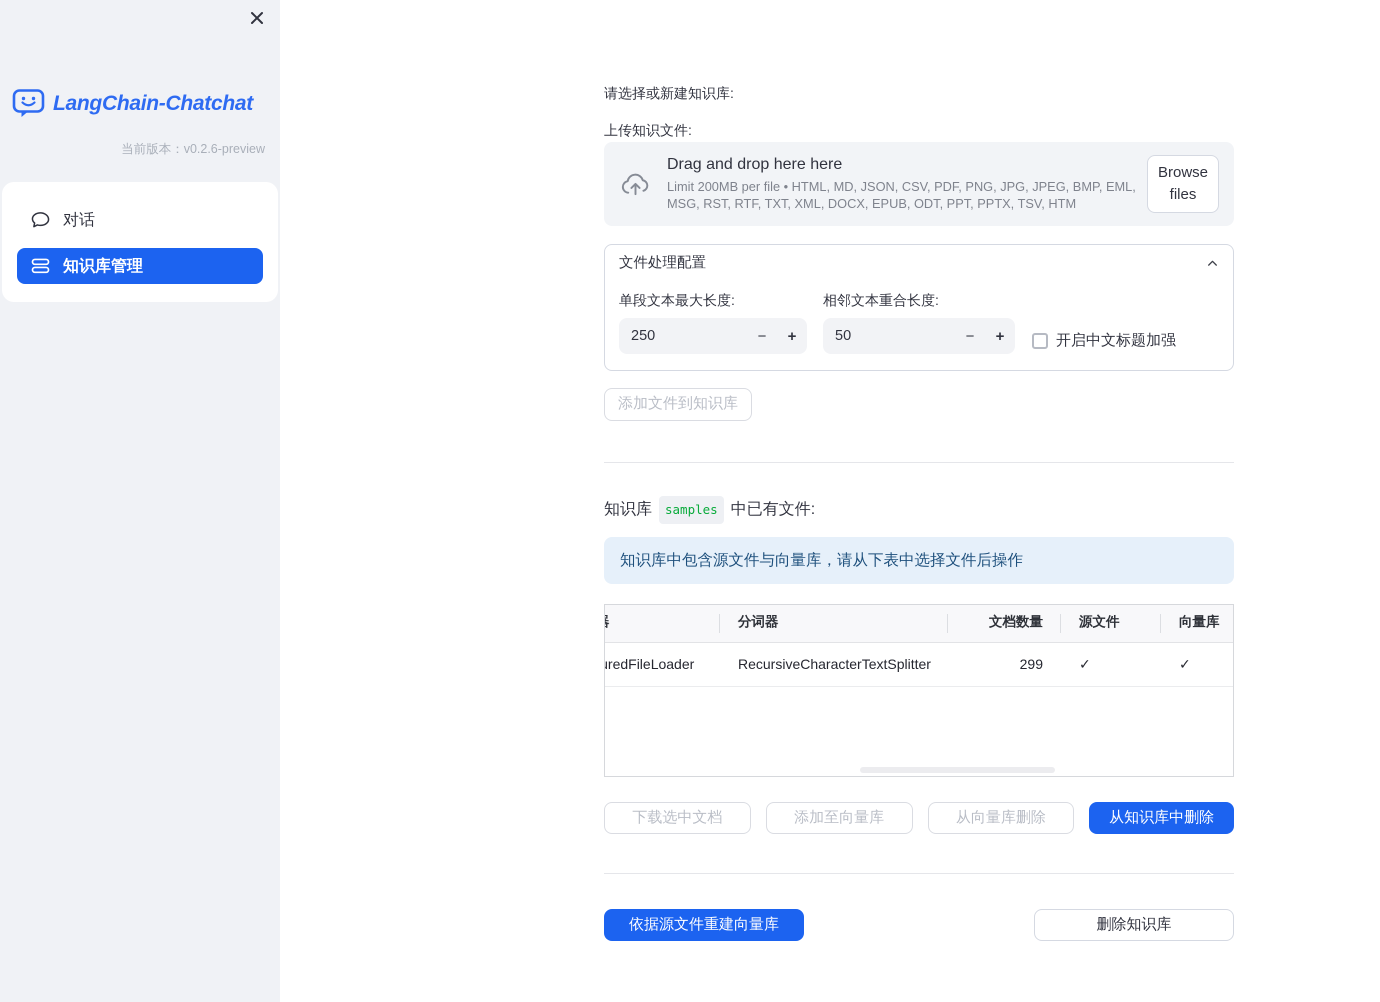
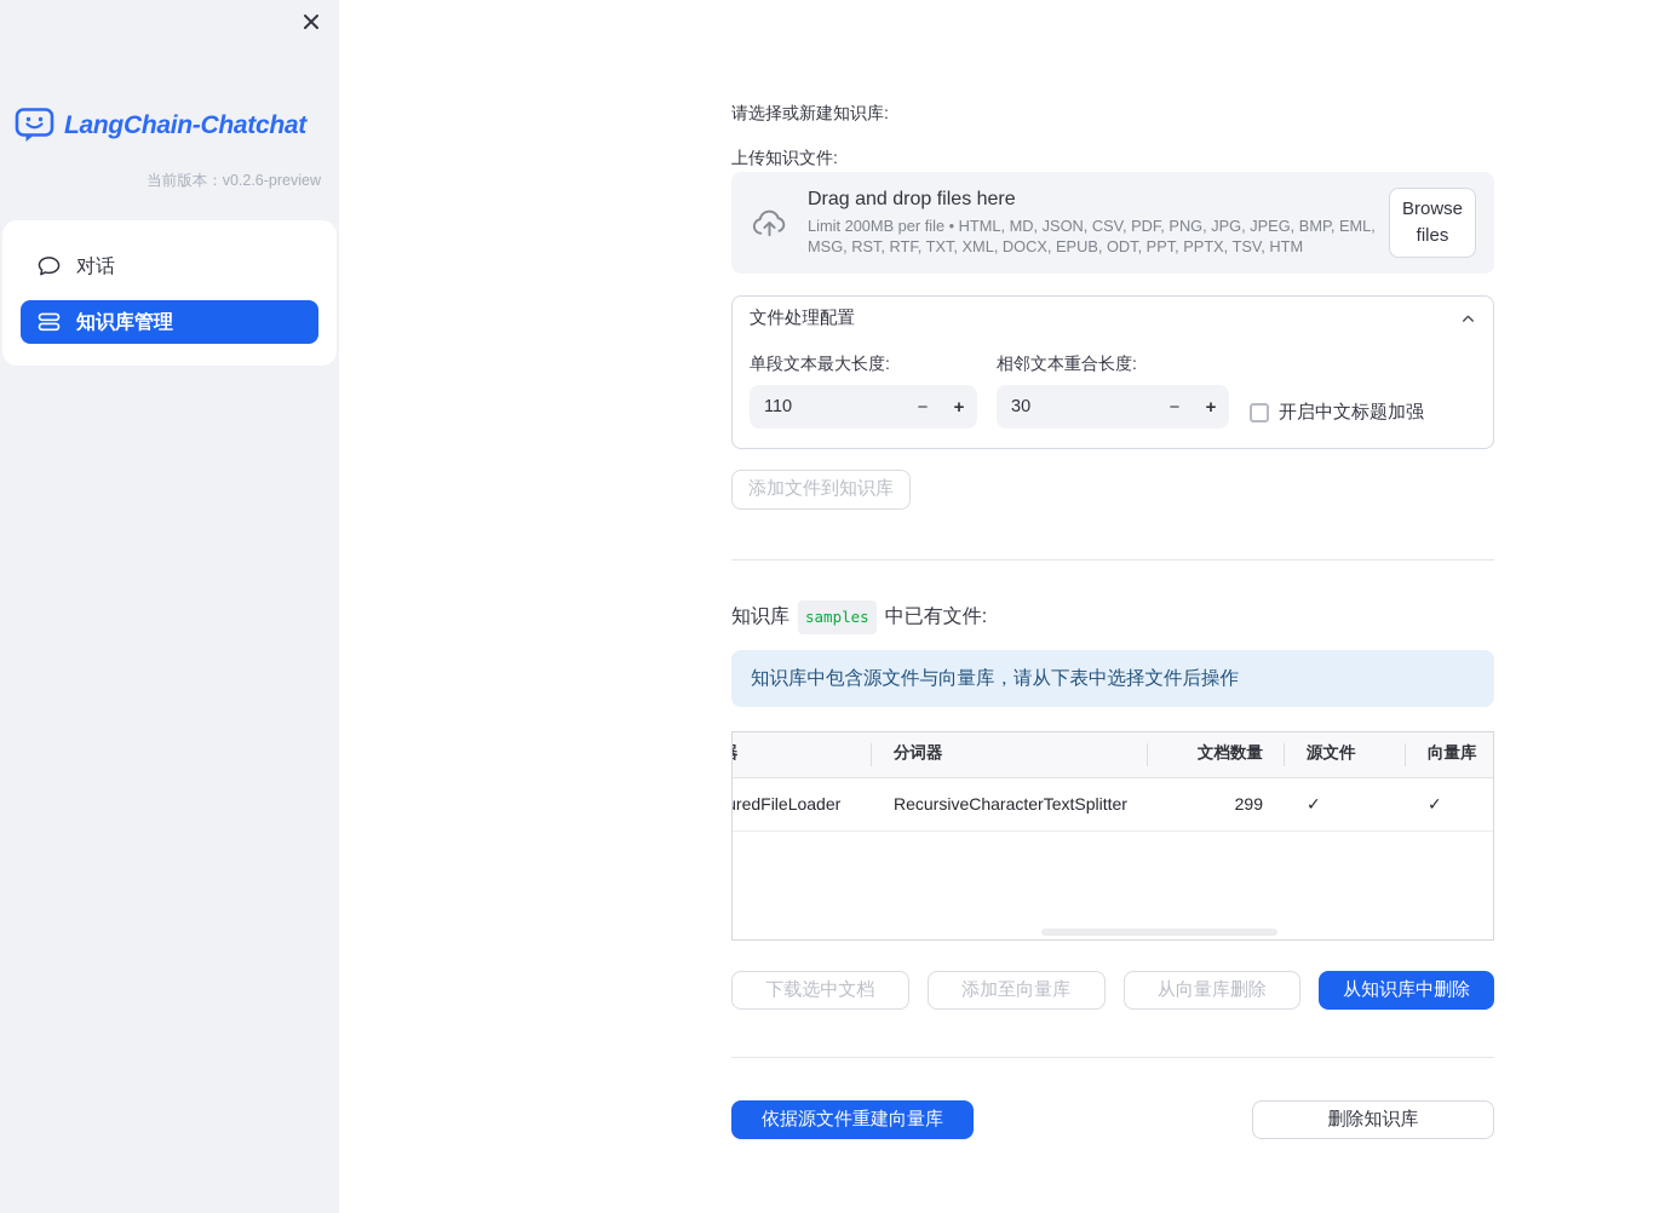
  LangChain-Chatchat
  当前版本：v0.2.6-preview
  对话
  知识库管理
  请选择或新建知识库:
  上传知识文件:
- Drag and drop here here
+ Drag and drop files here
  Limit 200MB per file • HTML, MD, JSON, CSV, PDF, PNG, JPG, JPEG, BMP, EML, MSG, RST, RTF, TXT, XML, DOCX, EPUB, ODT, PPT, PPTX, TSV, HTM
  Browse files
  文件处理配置
  单段文本最大长度:
- 250
+ 110
  −
  +
  相邻文本重合长度:
- 50
+ 30
  −
  +
  开启中文标题加强
  添加文件到知识库
  知识库
  samples
  中已有文件:
  知识库中包含源文件与向量库，请从下表中选择文件后操作
  	分词器	文档数量	源文件	向量库
  uredFileLoader	RecursiveCharacterTextSplitter	299	✓	✓
  下载选中文档
  添加至向量库
  从向量库删除
  从知识库中删除
  依据源文件重建向量库
  删除知识库
